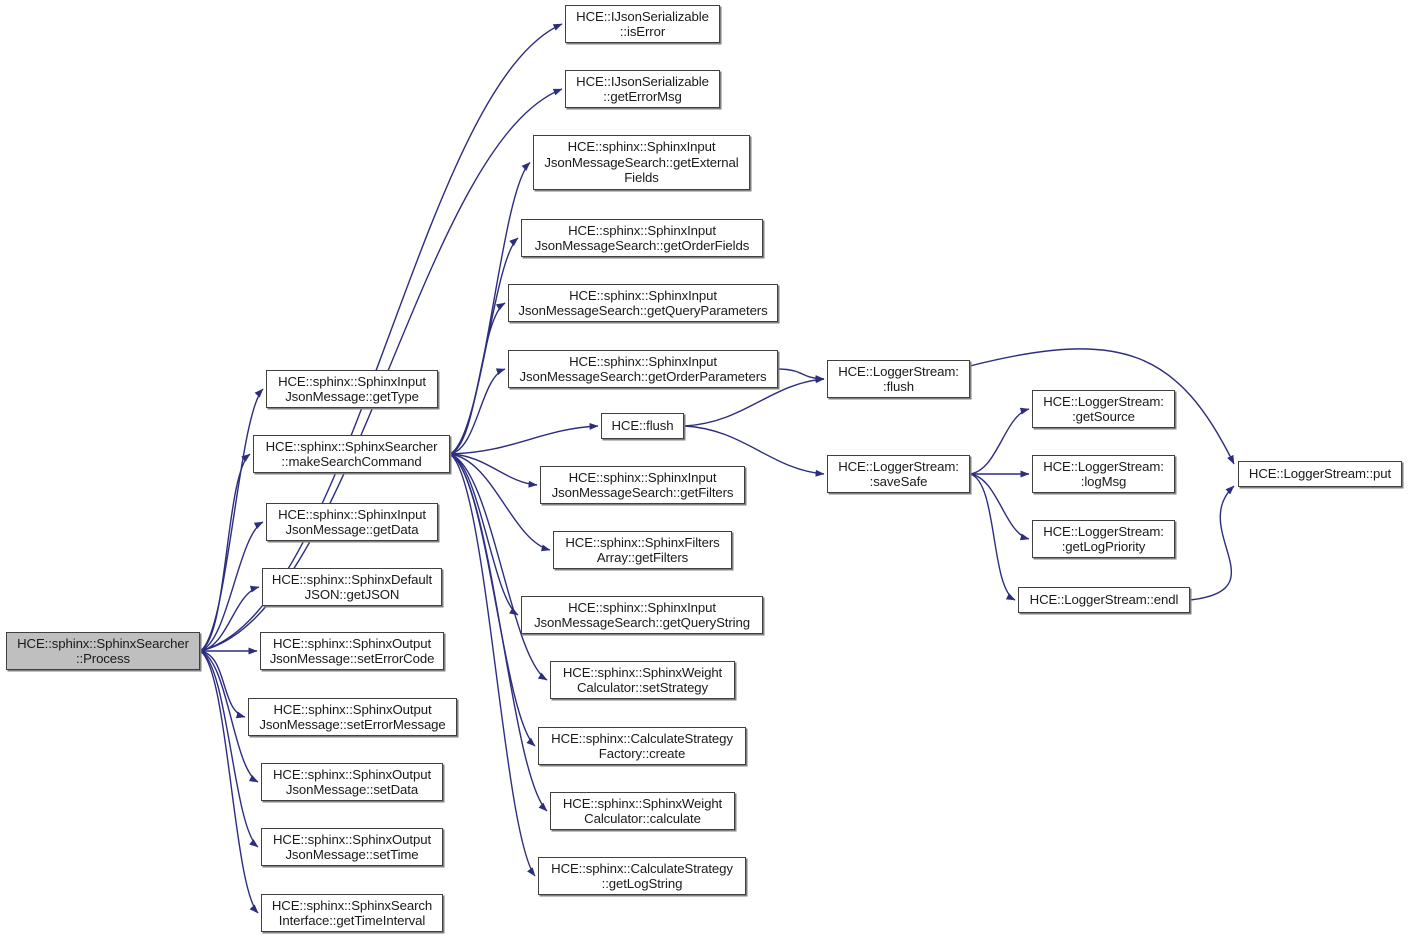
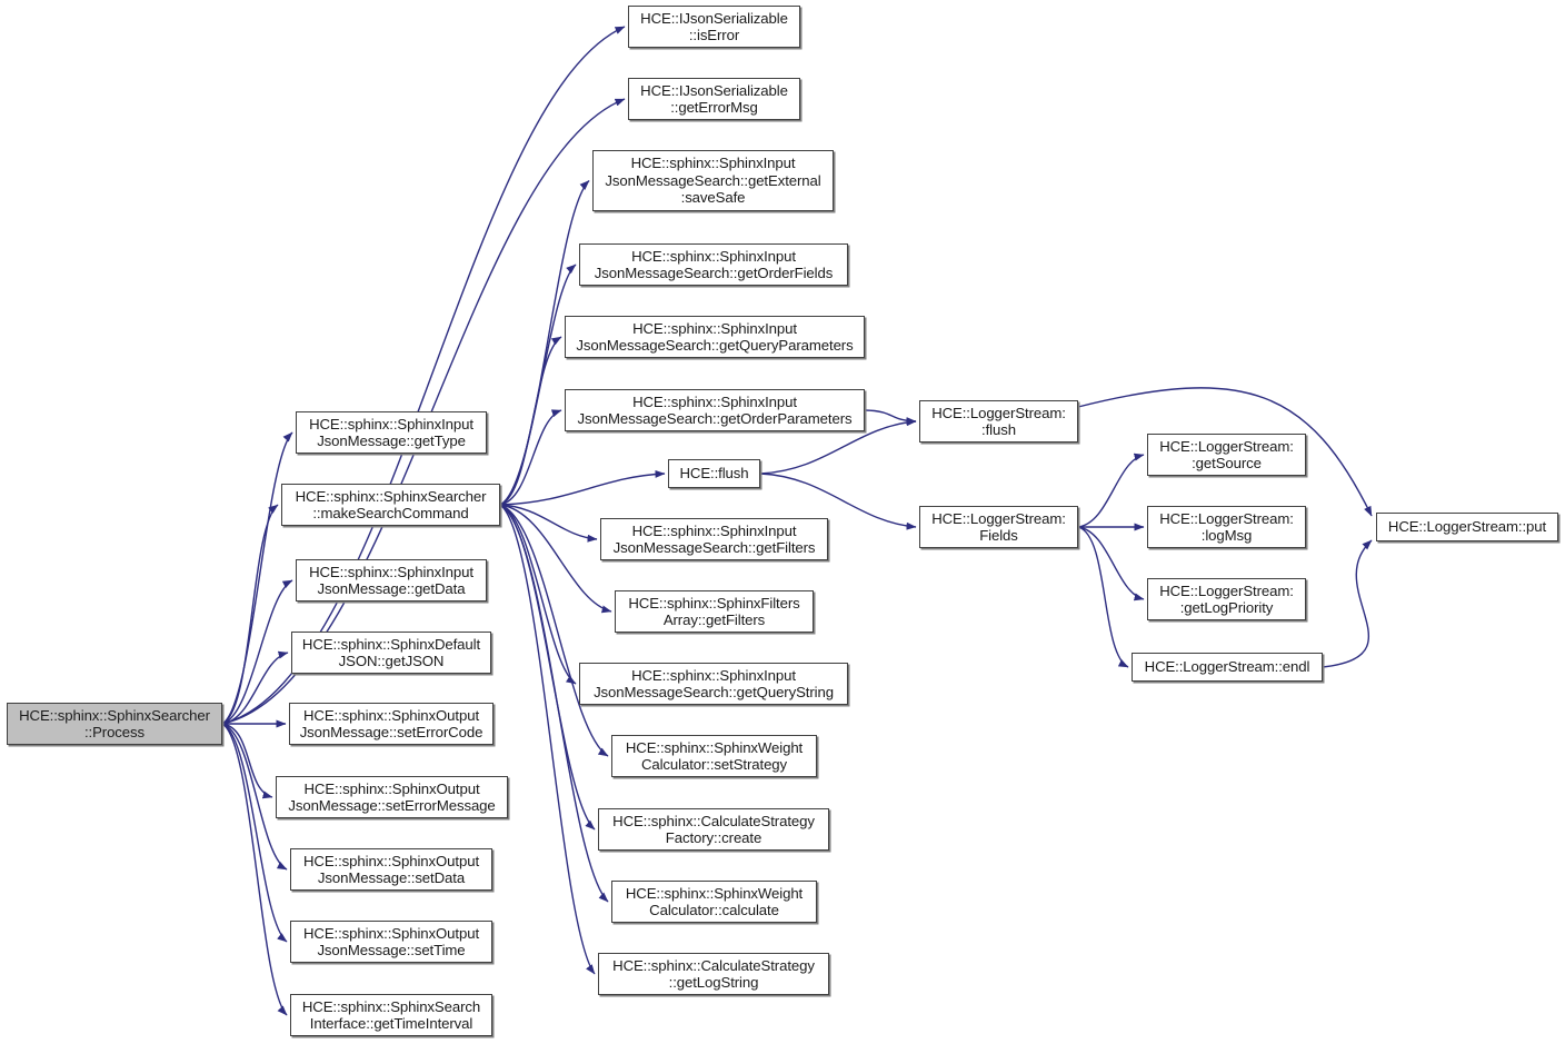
  HCE::sphinx::SphinxSearcher
  ::Process
  HCE::sphinx::SphinxInput
  JsonMessage::getType
  HCE::sphinx::SphinxSearcher
  ::makeSearchCommand
  HCE::sphinx::SphinxInput
  JsonMessage::getData
  HCE::sphinx::SphinxDefault
  JSON::getJSON
  HCE::sphinx::SphinxOutput
  JsonMessage::setErrorCode
  HCE::sphinx::SphinxOutput
  JsonMessage::setErrorMessage
  HCE::sphinx::SphinxOutput
  JsonMessage::setData
  HCE::sphinx::SphinxOutput
  JsonMessage::setTime
  HCE::sphinx::SphinxSearch
  Interface::getTimeInterval
  HCE::IJsonSerializable
  ::isError
  HCE::IJsonSerializable
  ::getErrorMsg
  HCE::sphinx::SphinxInput
  JsonMessageSearch::getExternal
- Fields
+ :saveSafe
  HCE::sphinx::SphinxInput
  JsonMessageSearch::getOrderFields
  HCE::sphinx::SphinxInput
  JsonMessageSearch::getQueryParameters
  HCE::sphinx::SphinxInput
  JsonMessageSearch::getOrderParameters
  HCE::flush
  HCE::sphinx::SphinxInput
  JsonMessageSearch::getFilters
  HCE::sphinx::SphinxFilters
  Array::getFilters
  HCE::sphinx::SphinxInput
  JsonMessageSearch::getQueryString
  HCE::sphinx::SphinxWeight
  Calculator::setStrategy
  HCE::sphinx::CalculateStrategy
  Factory::create
  HCE::sphinx::SphinxWeight
  Calculator::calculate
  HCE::sphinx::CalculateStrategy
  ::getLogString
  HCE::LoggerStream:
  :flush
  HCE::LoggerStream:
- :saveSafe
+ Fields
  HCE::LoggerStream:
  :getSource
  HCE::LoggerStream:
  :logMsg
  HCE::LoggerStream:
  :getLogPriority
  HCE::LoggerStream::endl
  HCE::LoggerStream::put
